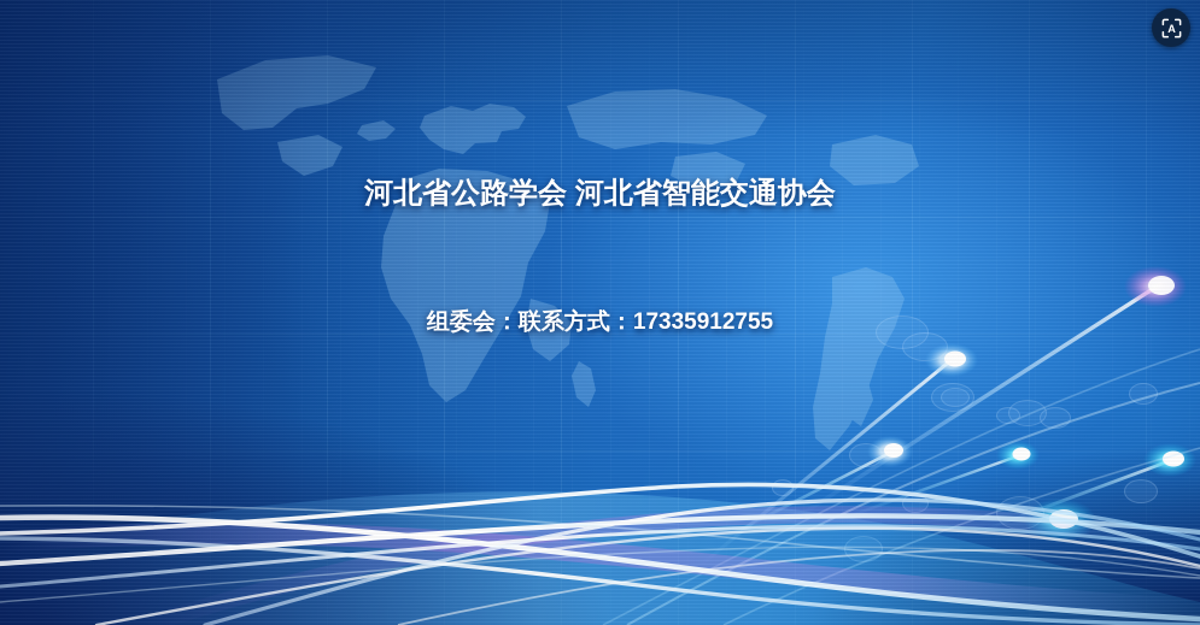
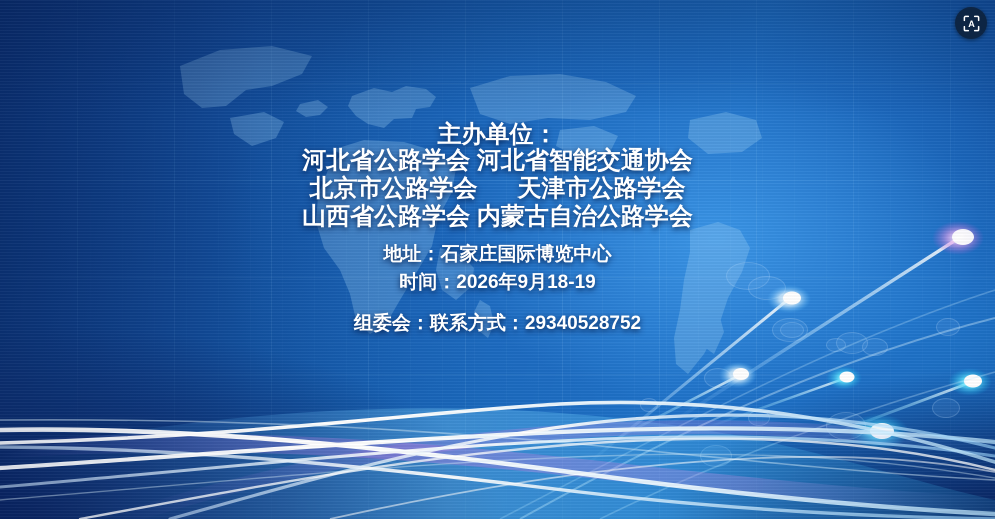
+ 主办单位：
  河北省公路学会 河北省智能交通协会
+ 北京市公路学会 天津市公路学会
+ 山西省公路学会 内蒙古自治公路学会
+ 地址：石家庄国际博览中心
+ 时间：2026年9月18-19
- 组委会：联系方式：17335912755
+ 组委会：联系方式：29340528752
  A
